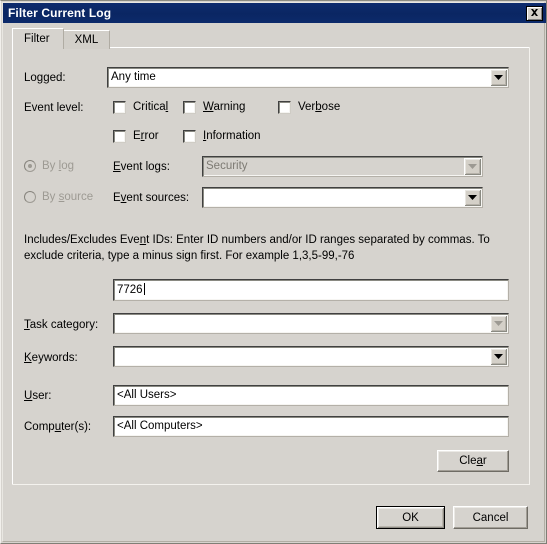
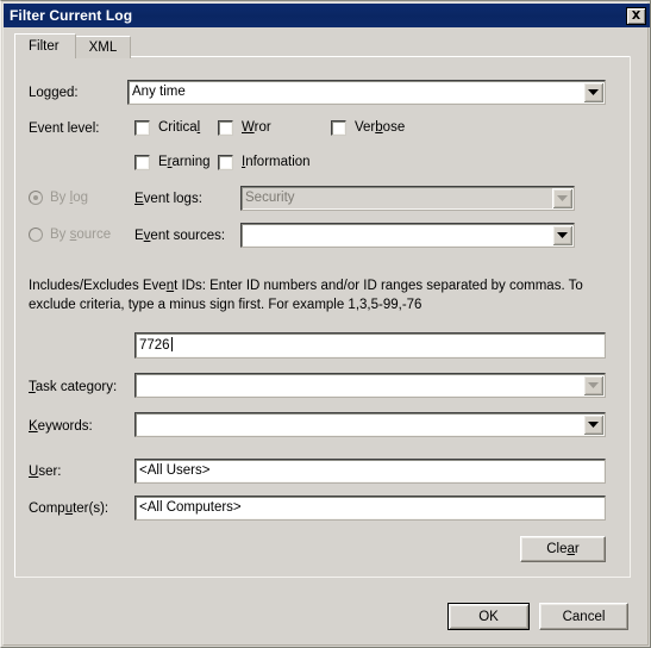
  Filter Current Log
  Filter
  XML
  Logged:
  Any time
  Event level:
  Critical
- Warning
+ Wror
  Verbose
- Error
+ Erarning
  Information
  By log
  Event logs:
  Security
  By source
  Event sources:
  Includes/Excludes Event IDs: Enter ID numbers and/or ID ranges separated by commas. To
  exclude criteria, type a minus sign first. For example 1,3,5-99,-76
  7726
  Task category:
  Keywords:
  User:
  <All Users>
  Computer(s):
  <All Computers>
  Clear
  OK
  Cancel
